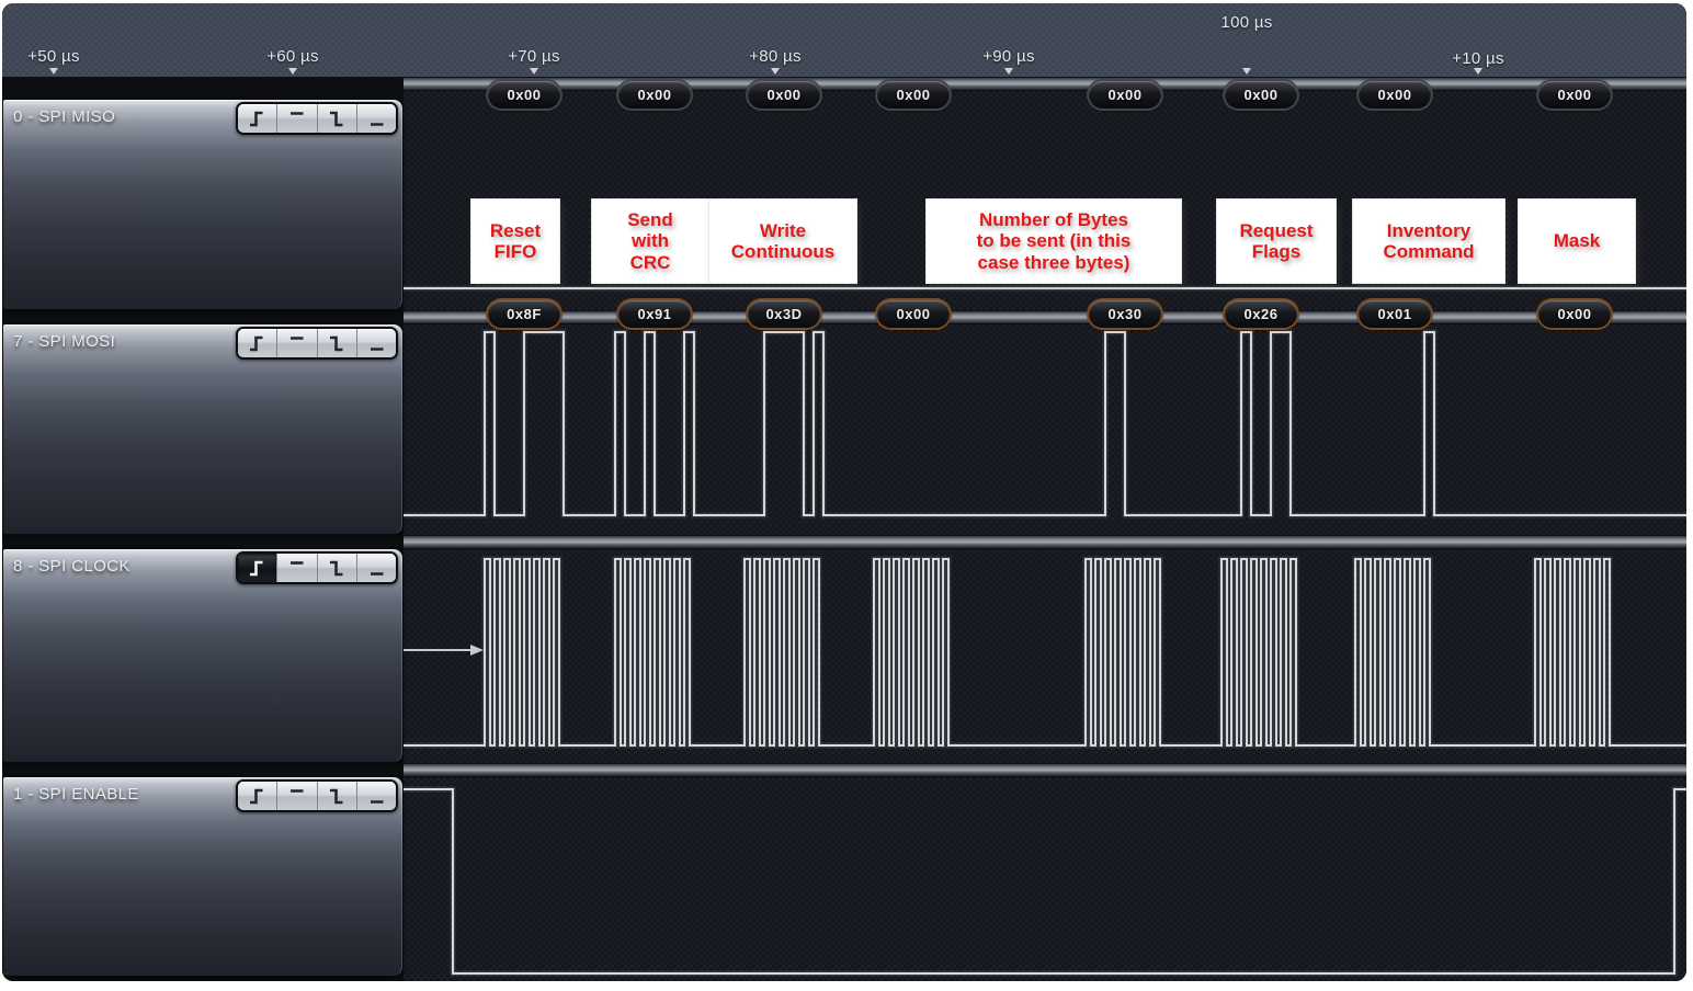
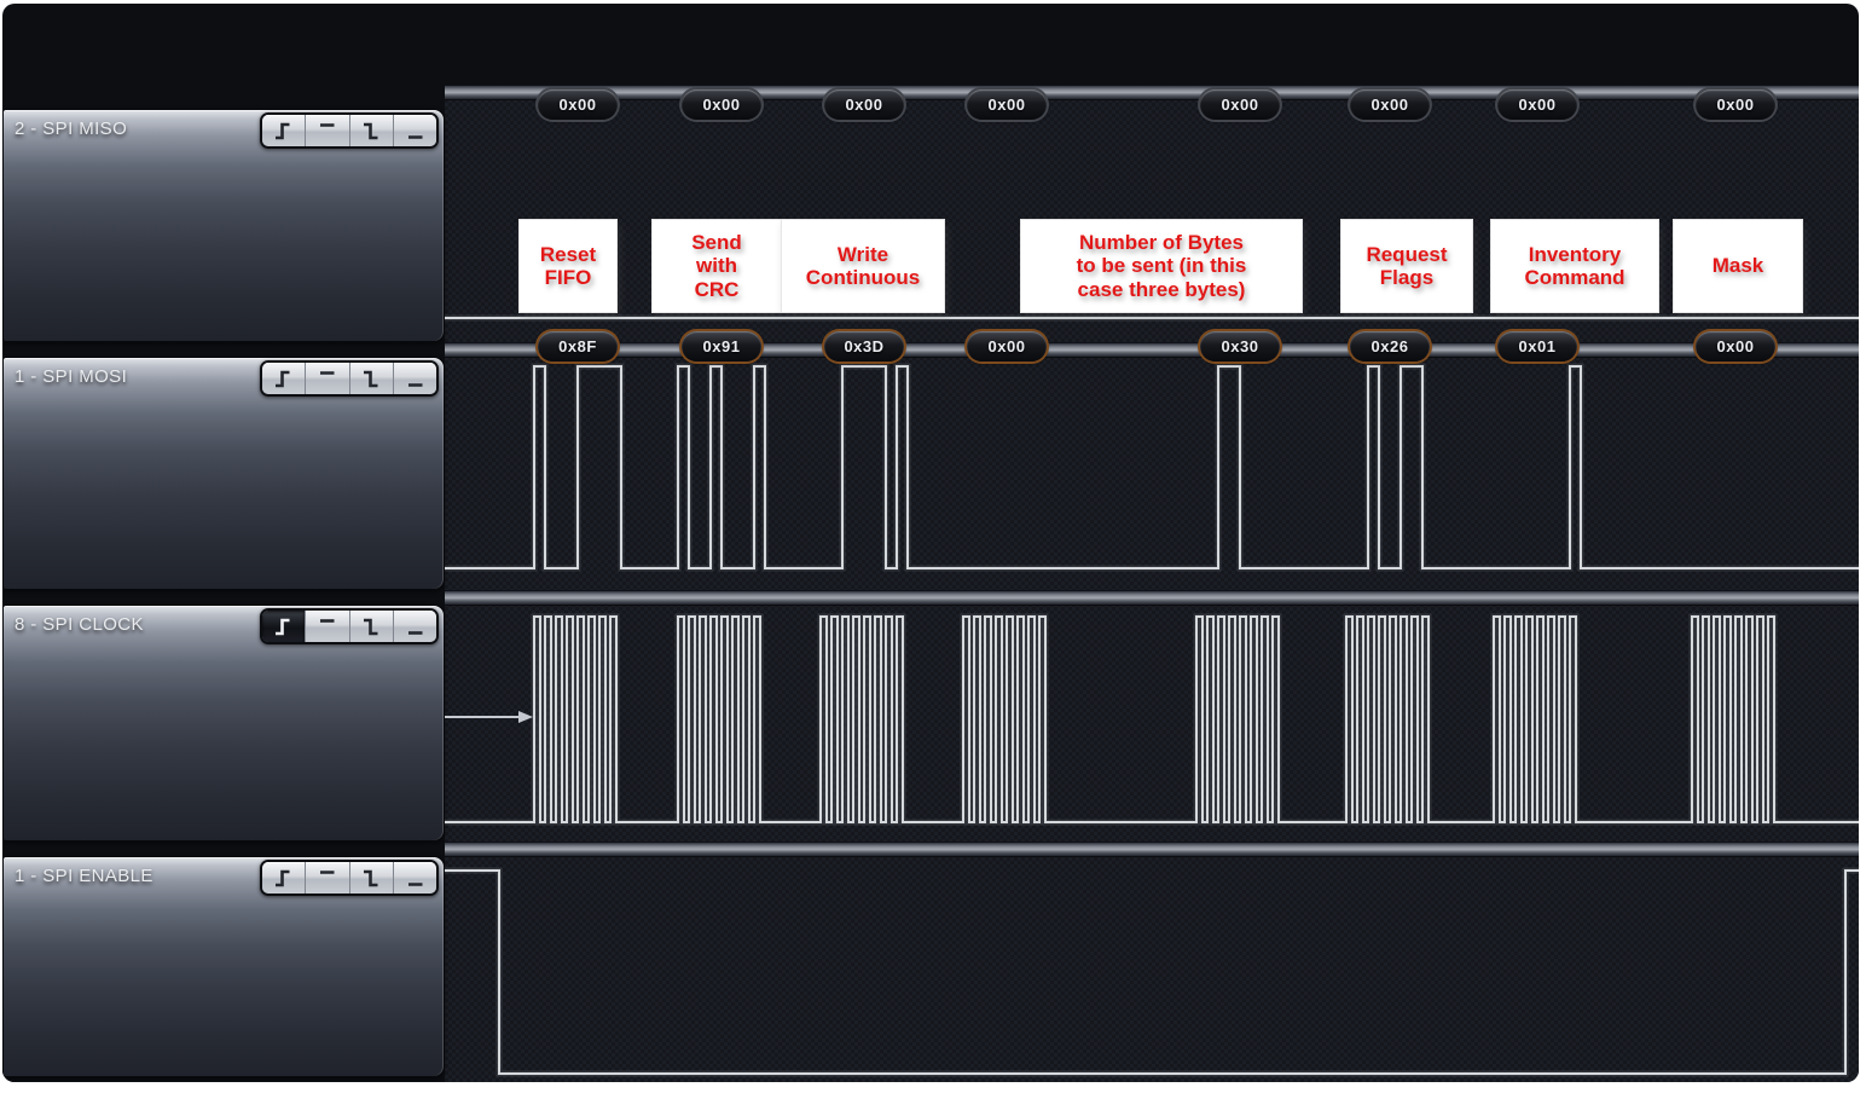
- +50 µs
- +60 µs
- +70 µs
- +80 µs
- +90 µs
- 100 µs
- +10 µs
- 0 - SPI MISO
+ 2 - SPI MISO
- 7 - SPI MOSI
+ 1 - SPI MOSI
  8 - SPI CLOCK
  1 - SPI ENABLE
  0x00
  0x00
  0x00
  0x00
  0x00
  0x00
  0x00
  0x00
  0x8F
  0x91
  0x3D
  0x00
  0x30
  0x26
  0x01
  0x00
  Reset
  FIFO
  Send
  with
  CRC
  Write
  Continuous
  Number of Bytes
  to be sent (in this
  case three bytes)
  Request
  Flags
  Inventory
  Command
  Mask
